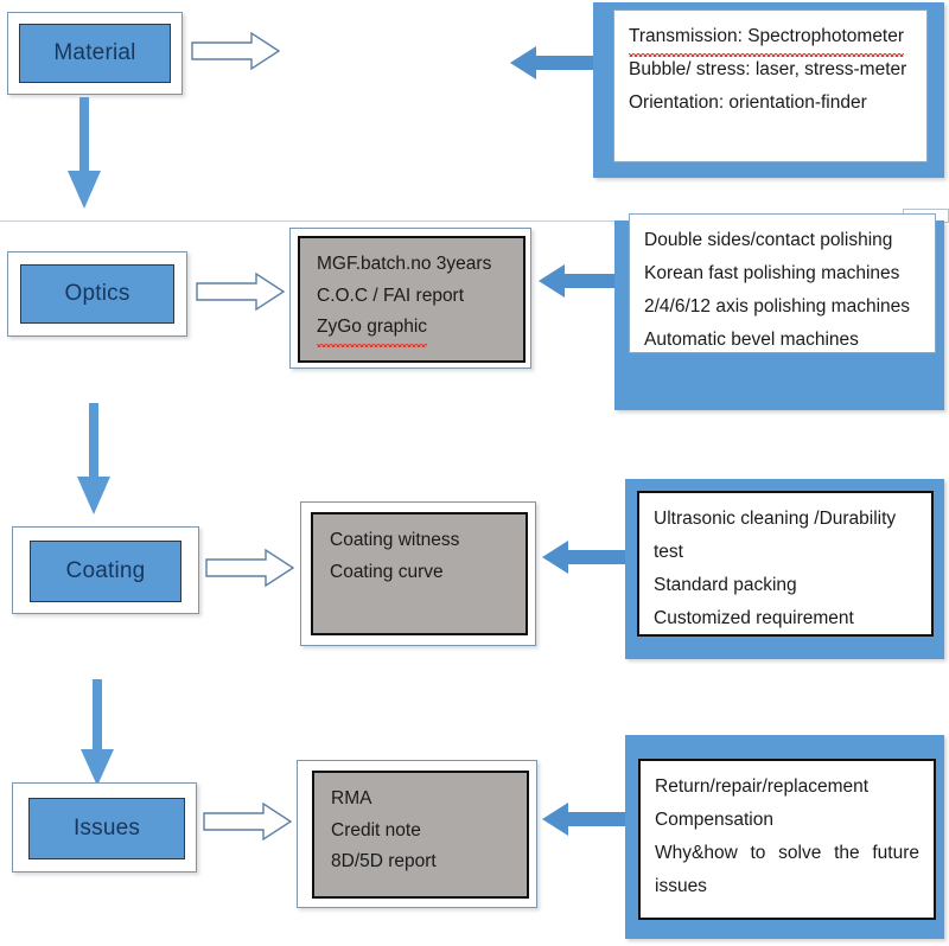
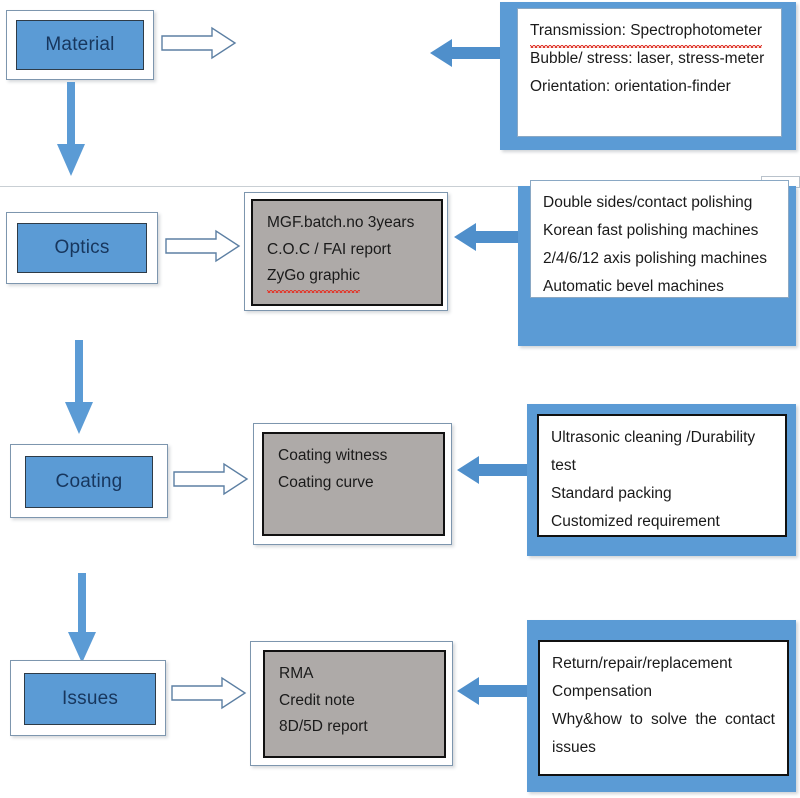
  Material
  Transmission: Spectrophotometer
  Bubble/ stress: laser, stress-meter
  Orientation: orientation-finder
  Optics
  MGF.batch.no 3years
  C.O.C / FAI report
  ZyGo graphic
  Double sides/contact polishing
  Korean fast polishing machines
  2/4/6/12 axis polishing machines
  Automatic bevel machines
  Coating
  Coating witness
  Coating curve
  Ultrasonic cleaning /Durability
  test
  Standard packing
  Customized requirement
  Issues
  RMA
  Credit note
  8D/5D report
  Return/repair/replacement
  Compensation
- Why&how to solve the future
+ Why&how to solve the contact
  issues
